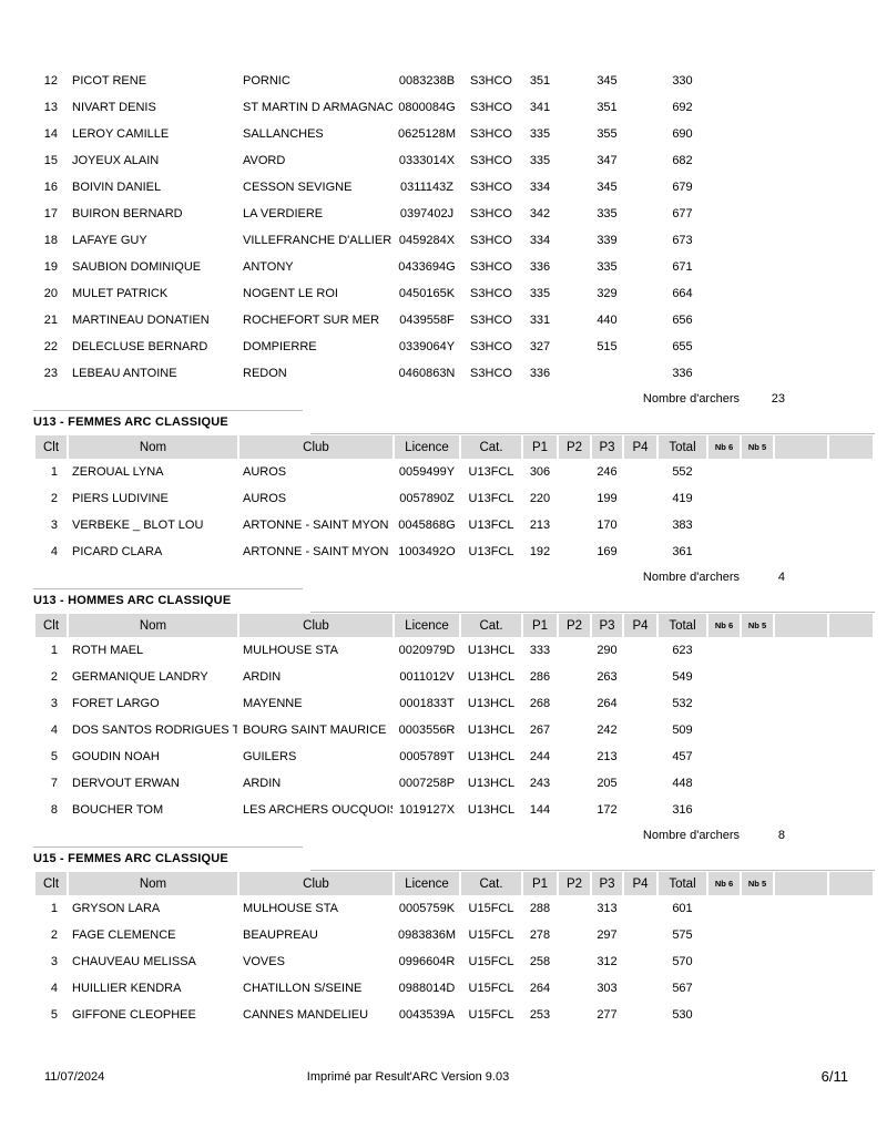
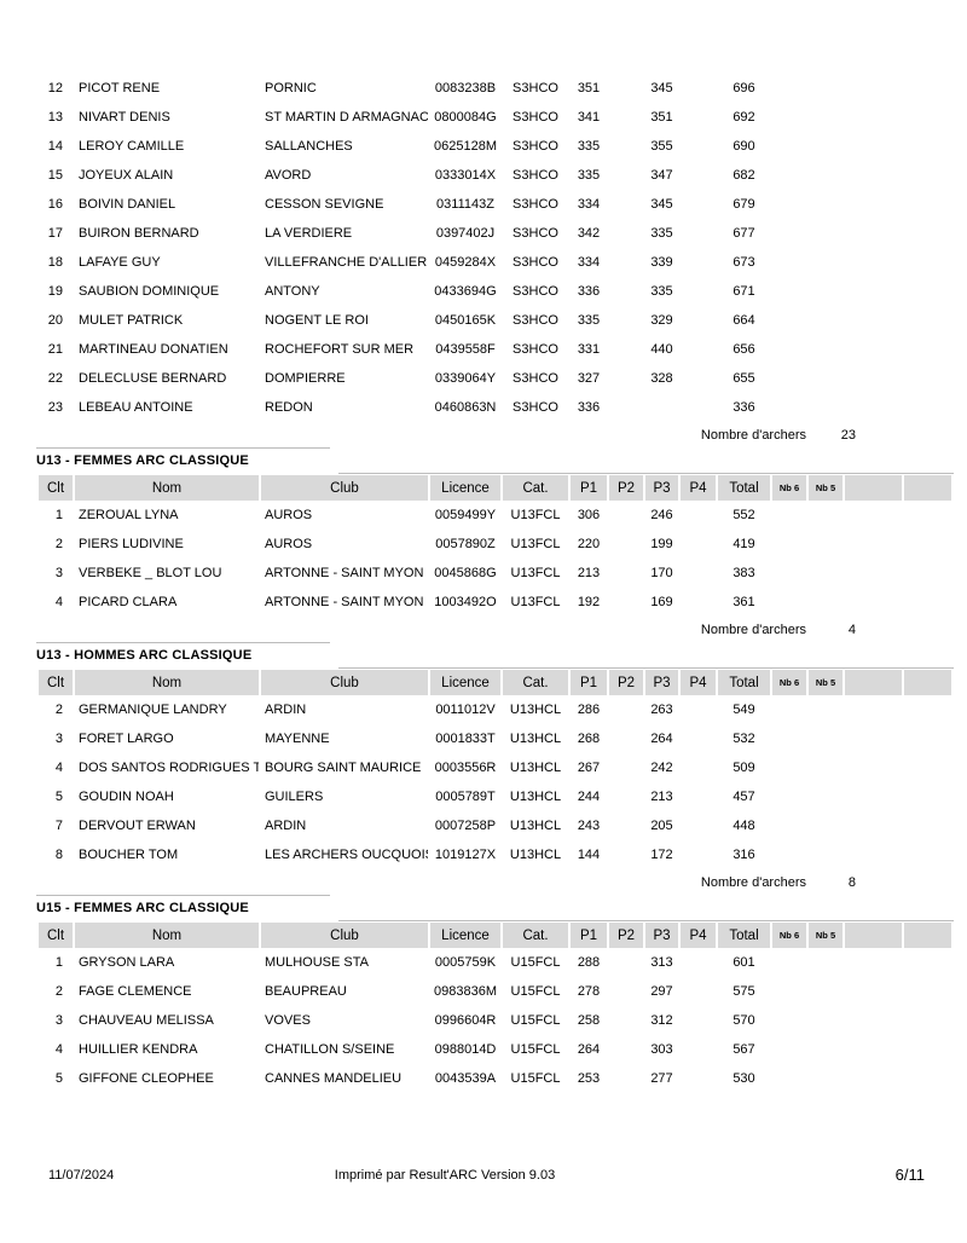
- 12	PICOT RENE	PORNIC	0083238B	S3HCO	351		345		330
+ 12	PICOT RENE	PORNIC	0083238B	S3HCO	351		345		696
  13	NIVART DENIS	ST MARTIN D ARMAGNAC	0800084G	S3HCO	341		351		692
  14	LEROY CAMILLE	SALLANCHES	0625128M	S3HCO	335		355		690
  15	JOYEUX ALAIN	AVORD	0333014X	S3HCO	335		347		682
  16	BOIVIN DANIEL	CESSON SEVIGNE	0311143Z	S3HCO	334		345		679
  17	BUIRON BERNARD	LA VERDIERE	0397402J	S3HCO	342		335		677
  18	LAFAYE GUY	VILLEFRANCHE D'ALLIER	0459284X	S3HCO	334		339		673
  19	SAUBION DOMINIQUE	ANTONY	0433694G	S3HCO	336		335		671
  20	MULET PATRICK	NOGENT LE ROI	0450165K	S3HCO	335		329		664
  21	MARTINEAU DONATIEN	ROCHEFORT SUR MER	0439558F	S3HCO	331		440		656
- 22	DELECLUSE BERNARD	DOMPIERRE	0339064Y	S3HCO	327		515		655
+ 22	DELECLUSE BERNARD	DOMPIERRE	0339064Y	S3HCO	327		328		655
  23	LEBEAU ANTOINE	REDON	0460863N	S3HCO	336				336
  Nombre d'archers
  23
  U13 - FEMMES ARC CLASSIQUE
  Clt	Nom	Club	Licence	Cat.	P1	P2	P3	P4	Total	Nb 6	Nb 5
  1	ZEROUAL LYNA	AUROS	0059499Y	U13FCL	306		246		552
  2	PIERS LUDIVINE	AUROS	0057890Z	U13FCL	220		199		419
  3	VERBEKE _ BLOT LOU	ARTONNE - SAINT MYON	0045868G	U13FCL	213		170		383
  4	PICARD CLARA	ARTONNE - SAINT MYON	1003492O	U13FCL	192		169		361
  Nombre d'archers
  4
  U13 - HOMMES ARC CLASSIQUE
  Clt	Nom	Club	Licence	Cat.	P1	P2	P3	P4	Total	Nb 6	Nb 5
- 1	ROTH MAEL	MULHOUSE STA	0020979D	U13HCL	333		290		623
  2	GERMANIQUE LANDRY	ARDIN	0011012V	U13HCL	286		263		549
  3	FORET LARGO	MAYENNE	0001833T	U13HCL	268		264		532
  4	DOS SANTOS RODRIGUES T	BOURG SAINT MAURICE	0003556R	U13HCL	267		242		509
  5	GOUDIN NOAH	GUILERS	0005789T	U13HCL	244		213		457
  7	DERVOUT ERWAN	ARDIN	0007258P	U13HCL	243		205		448
  8	BOUCHER TOM	LES ARCHERS OUCQUOI	1019127X	U13HCL	144		172		316
  Nombre d'archers
  8
  U15 - FEMMES ARC CLASSIQUE
  Clt	Nom	Club	Licence	Cat.	P1	P2	P3	P4	Total	Nb 6	Nb 5
  1	GRYSON LARA	MULHOUSE STA	0005759K	U15FCL	288		313		601
  2	FAGE CLEMENCE	BEAUPREAU	0983836M	U15FCL	278		297		575
  3	CHAUVEAU MELISSA	VOVES	0996604R	U15FCL	258		312		570
  4	HUILLIER KENDRA	CHATILLON S/SEINE	0988014D	U15FCL	264		303		567
  5	GIFFONE CLEOPHEE	CANNES MANDELIEU	0043539A	U15FCL	253		277		530
  11/07/2024
  Imprimé par Result'ARC Version 9.03
  6/11
